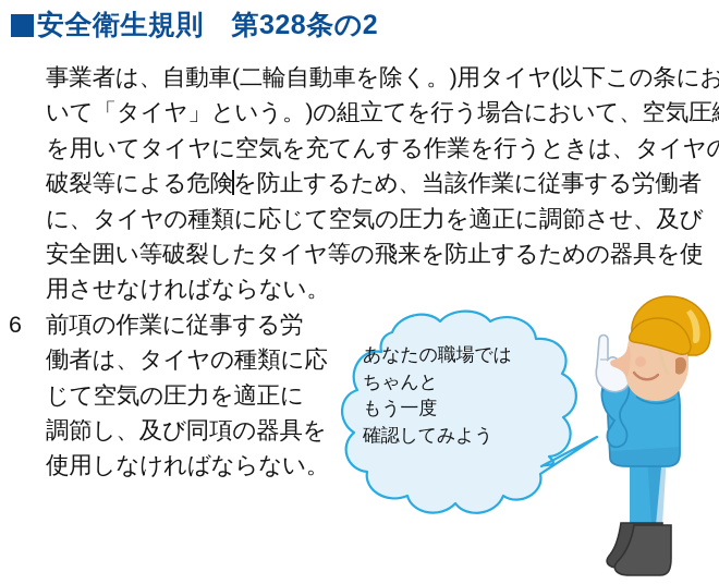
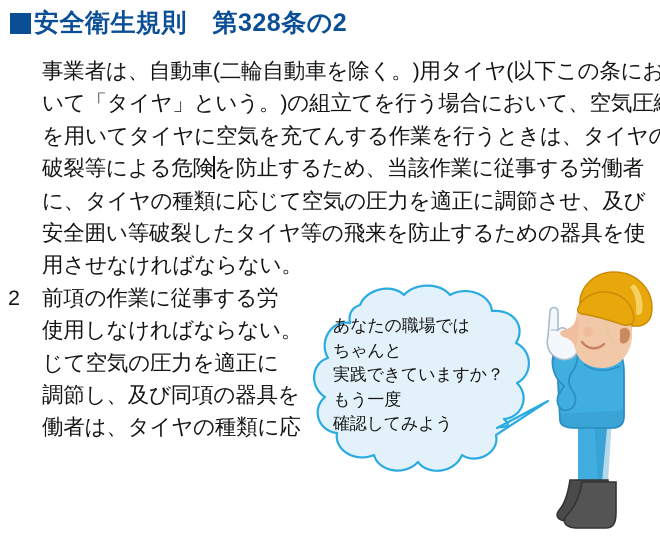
  安全衛生規則 第328条の2
  事業者は、自動車(二輪自動車を除く。)用タイヤ(以下この条にお
  いて「タイヤ」という。)の組立てを行う場合において、空気圧
  を用いてタイヤに空気を充てんする作業を行うときは、タイヤの
  破裂等による危険を防止するため、当該作業に従事する労働者
  に、タイヤの種類に応じて空気の圧力を適正に調節させ、及び
  安全囲い等破裂したタイヤ等の飛来を防止するための器具を使
  用させなければならない。
- 6
+ 2
  前項の作業に従事する労
- 働者は、タイヤの種類に応
+ 使用しなければならない。
  じて空気の圧力を適正に
  調節し、及び同項の器具を
- 使用しなければならない。
+ 働者は、タイヤの種類に応
  あなたの職場では
  ちゃんと
+ 実践できていますか？
  もう一度
  確認してみよう
